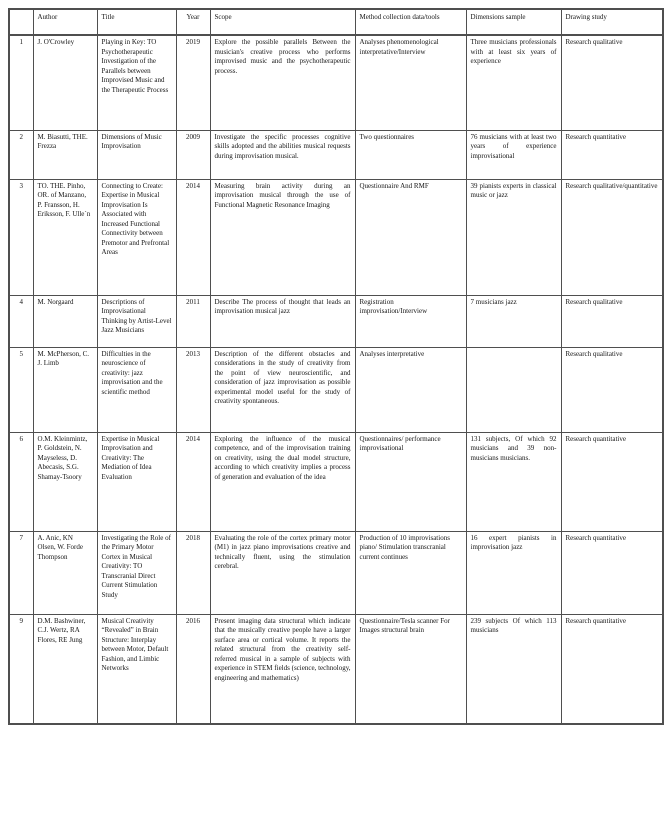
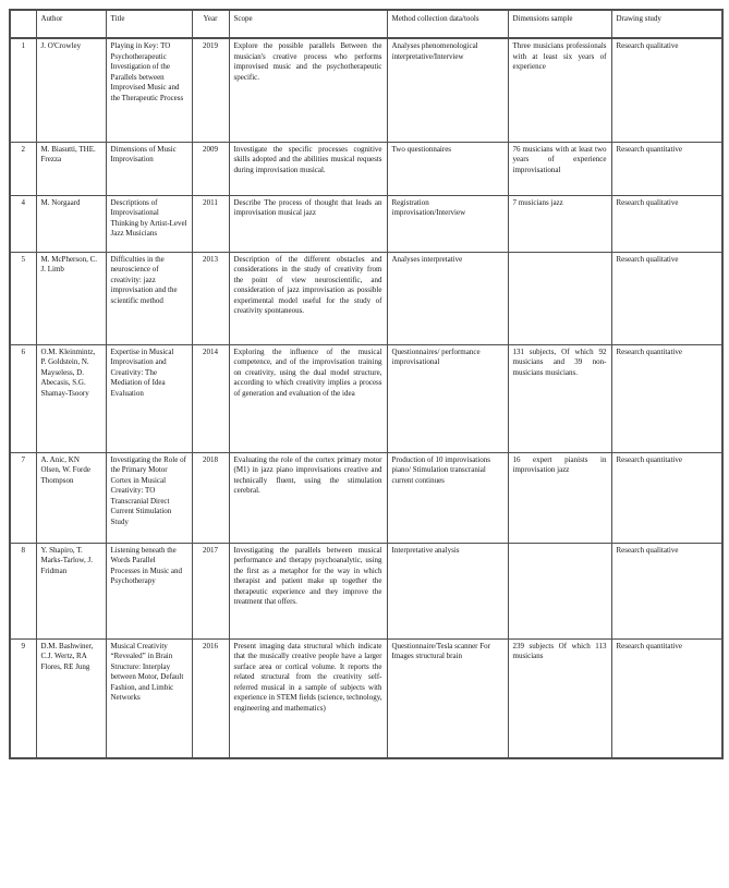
  	Author	Title	Year	Scope	Method collection data/tools	Dimensions sample	Drawing study
- 1	J. O'Crowley	Playing in Key: TO Psychotherapeutic Investigation of the Parallels between Improvised Music and the Therapeutic Process	2019	Explore the possible parallels Between the musician's creative process who performs improvised music and the psychotherapeutic process.	Analyses phenomenological interpretative/Interview	Three musicians professionals with at least six years of experience	Research qualitative
+ 1	J. O'Crowley	Playing in Key: TO Psychotherapeutic Investigation of the Parallels between Improvised Music and the Therapeutic Process	2019	Explore the possible parallels Between the musician's creative process who performs improvised music and the psychotherapeutic specific.	Analyses phenomenological interpretative/Interview	Three musicians professionals with at least six years of experience	Research qualitative
  2	M. Biasutti, THE. Frezza	Dimensions of Music Improvisation	2009	Investigate the specific processes cognitive skills adopted and the abilities musical requests during improvisation musical.	Two questionnaires	76 musicians with at least two years of experience improvisational	Research quantitative
- 3	TO. THE. Pinho, OR. of Manzano, P. Fransson, H. Eriksson, F. Ulle´n	Connecting to Create: Expertise in Musical Improvisation Is Associated with Increased Functional Connectivity between Premotor and Prefrontal Areas	2014	Measuring brain activity during an improvisation musical through the use of Functional Magnetic Resonance Imaging	Questionnaire And RMF	39 pianists experts in classical music or jazz	Research qualitative/quantitative
  4	M. Norgaard	Descriptions of Improvisational Thinking by Artist-Level Jazz Musicians	2011	Describe The process of thought that leads an improvisation musical jazz	Registration improvisation/Interview	7 musicians jazz	Research qualitative
  5	M. McPherson, C. J. Limb	Difficulties in the neuroscience of creativity: jazz improvisation and the scientific method	2013	Description of the different obstacles and considerations in the study of creativity from the point of view neuroscientific, and consideration of jazz improvisation as possible experimental model useful for the study of creativity spontaneous.	Analyses interpretative		Research qualitative
  6	O.M. Kleinmintz, P. Goldstein, N. Mayseless, D. Abecasis, S.G. Shamay-Tsoory	Expertise in Musical Improvisation and Creativity: The Mediation of Idea Evaluation	2014	Exploring the influence of the musical competence, and of the improvisation training on creativity, using the dual model structure, according to which creativity implies a process of generation and evaluation of the idea	Questionnaires/ performance improvisational	131 subjects, Of which 92 musicians and 39 non-musicians musicians.	Research quantitative
  7	A. Anic, KN Olsen, W. Forde Thompson	Investigating the Role of the Primary Motor Cortex in Musical Creativity: TO Transcranial Direct Current Stimulation Study	2018	Evaluating the role of the cortex primary motor (M1) in jazz piano improvisations creative and technically fluent, using the stimulation cerebral.	Production of 10 improvisations piano/ Stimulation transcranial current continues	16 expert pianists in improvisation jazz	Research quantitative
+ 8	Y. Shapiro, T. Marks-Tarlow, J. Fridman	Listening beneath the Words Parallel Processes in Music and Psychotherapy	2017	Investigating the parallels between musical performance and therapy psychoanalytic, using the first as a metaphor for the way in which therapist and patient make up together the therapeutic experience and they improve the treatment that offers.	Interpretative analysis		Research qualitative
  9	D.M. Bashwiner, C.J. Wertz, RA Flores, RE Jung	Musical Creativity “Revealed” in Brain Structure: Interplay between Motor, Default Fashion, and Limbic Networks	2016	Present imaging data structural which indicate that the musically creative people have a larger surface area or cortical volume. It reports the related structural from the creativity self-referred musical in a sample of subjects with experience in STEM fields (science, technology, engineering and mathematics)	Questionnaire/Tesla scanner For Images structural brain	239 subjects Of which 113 musicians	Research quantitative
